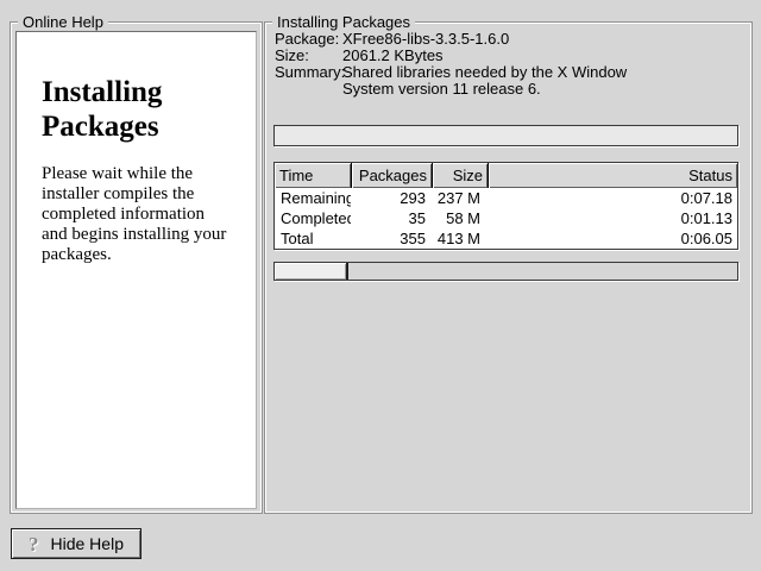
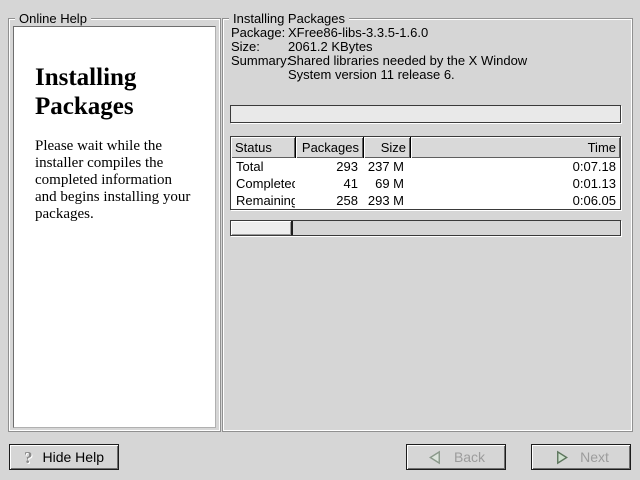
  Online Help
  Installing
  Packages
  Please wait while the
  installer compiles the
  completed information
  and begins installing your
  packages.
  Installing Packages
  Package:
  XFree86-libs-3.3.5-1.6.0
  Size:
  2061.2 KBytes
  Summary
  Shared libraries needed by the X Window
  System version 11 release 6.
- Time
+ Status
  Packages
  Size
- Status
+ Time
- Remaining
+ Total
  293
  237 M
  0:07.18
  Complete
- 35
+ 41
- 58 M
+ 69 M
  0:01.13
- Total
+ Remaining
- 355
+ 258
- 413 M
+ 293 M
  0:06.05
  ?
  Hide Help
+ Back
+ Next
